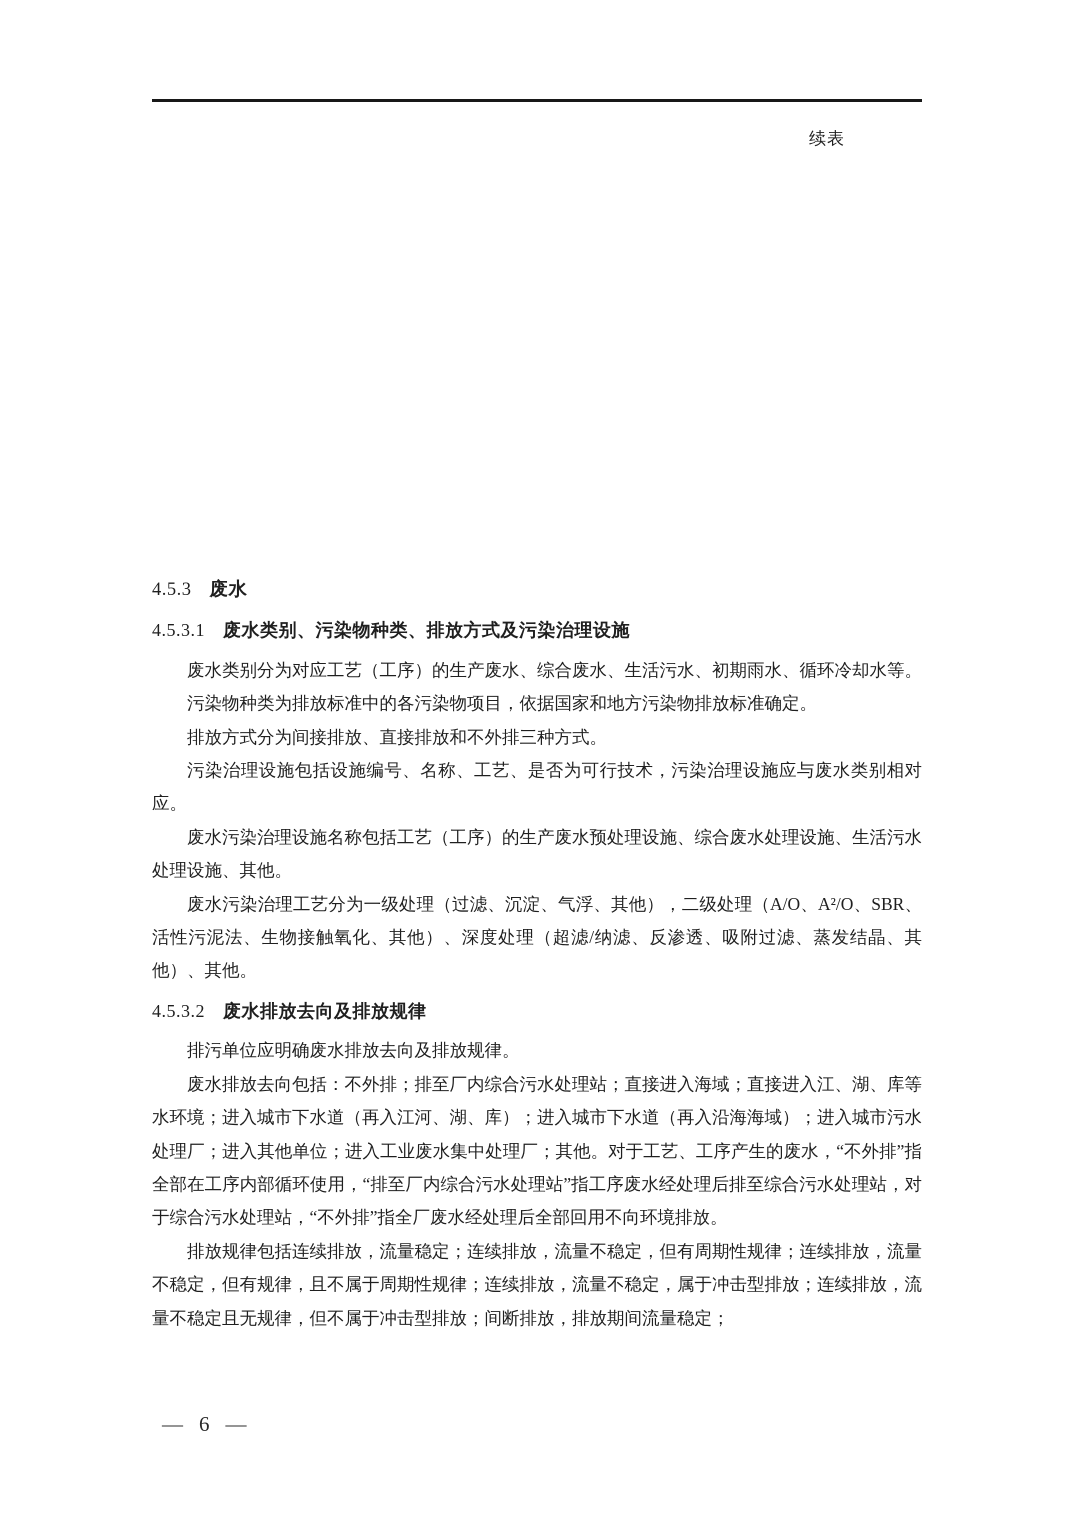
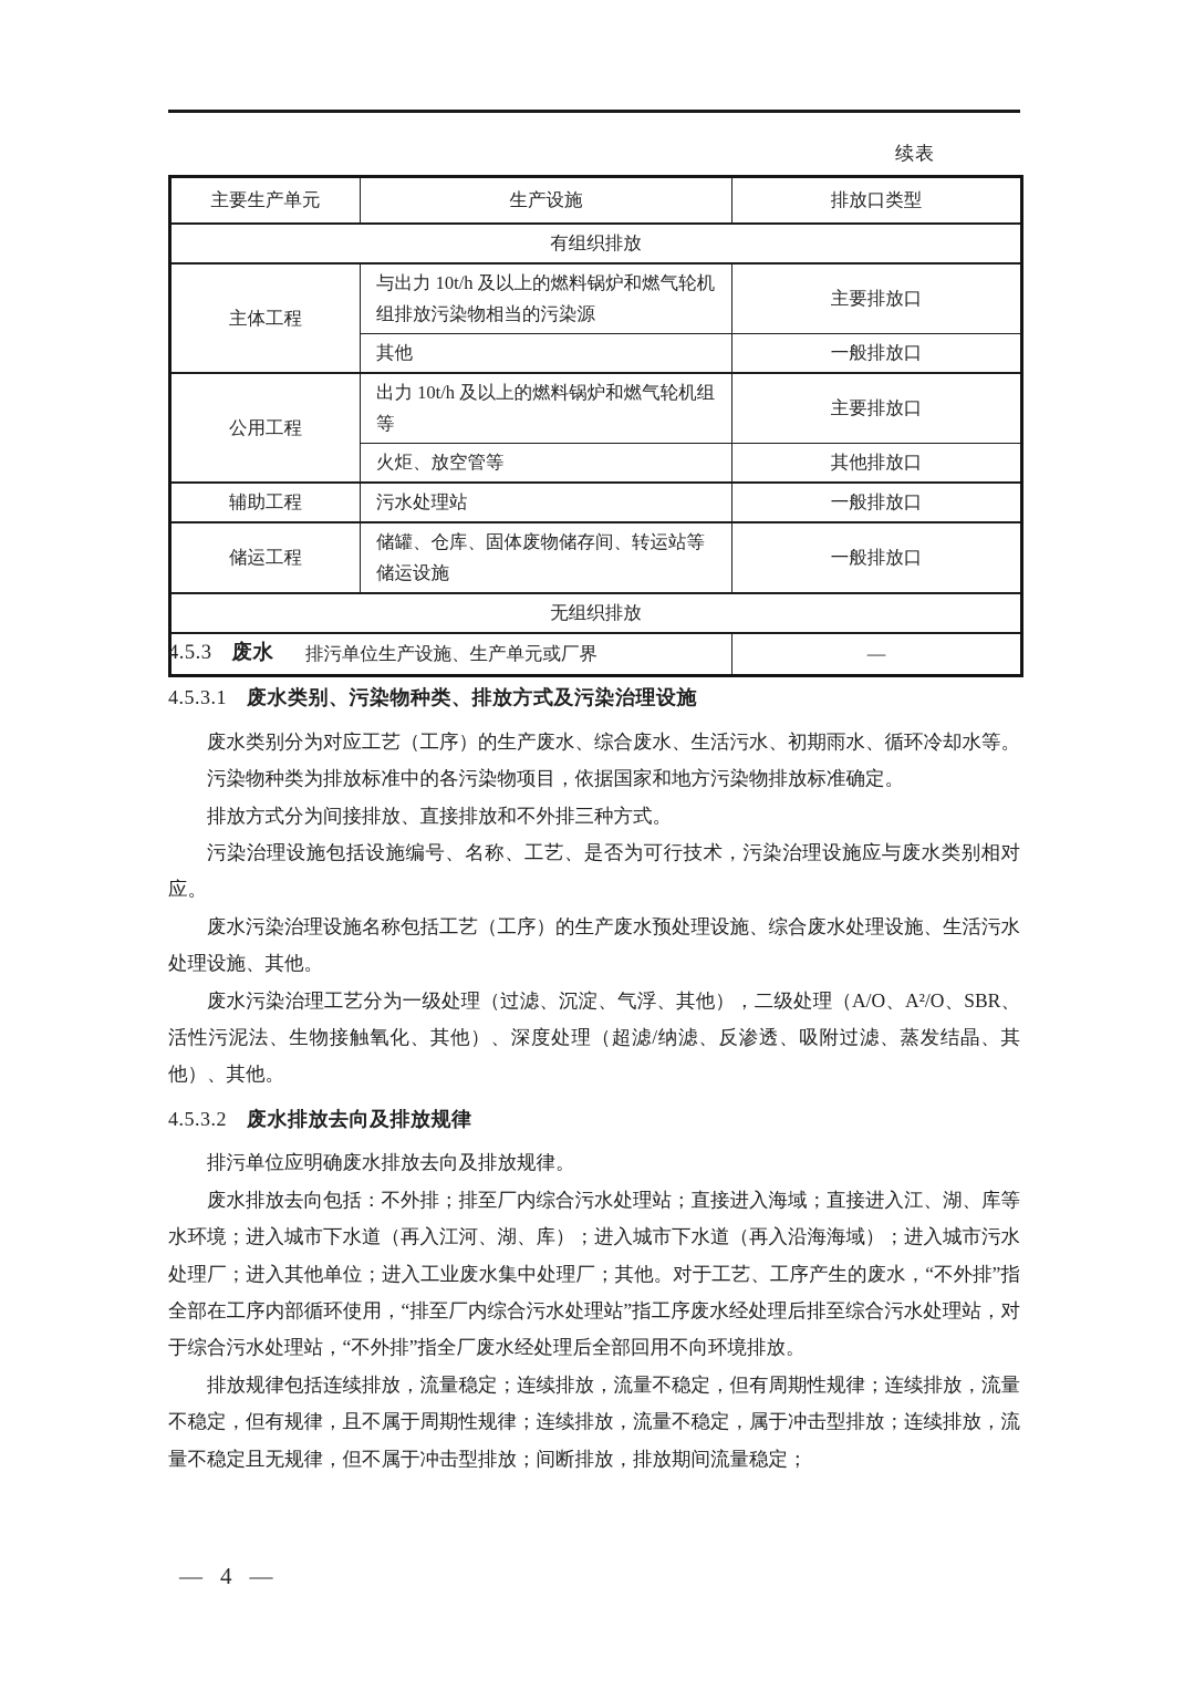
  续表
+ 主要生产单元	生产设施	排放口类型
+ 有组织排放
+ 主体工程	与出力 10t/h 及以上的燃料锅炉和燃气轮机组排放污染物相当的污染源	主要排放口
+ 其他	一般排放口
+ 公用工程	出力 10t/h 及以上的燃料锅炉和燃气轮机组等	主要排放口
+ 火炬、放空管等	其他排放口
+ 辅助工程	污水处理站	一般排放口
+ 储运工程	储罐、仓库、固体废物储存间、转运站等储运设施	一般排放口
+ 无组织排放
+ 排污单位生产设施、生产单元或厂界	—
  4.5.3 废水
  4.5.3.1 废水类别、污染物种类、排放方式及污染治理设施
  废水类别分为对应工艺（工序）的生产废水、综合废水、生活污水、初期雨水、循环冷却水等。
  污染物种类为排放标准中的各污染物项目，依据国家和地方污染物排放标准确定。
  排放方式分为间接排放、直接排放和不外排三种方式。
  污染治理设施包括设施编号、名称、工艺、是否为可行技术，污染治理设施应与废水类别相对应。
  废水污染治理设施名称包括工艺（工序）的生产废水预处理设施、综合废水处理设施、生活污水处理设施、其他。
  废水污染治理工艺分为一级处理（过滤、沉淀、气浮、其他），二级处理（A/O、A²/O、SBR、活性污泥法、生物接触氧化、其他）、深度处理（超滤/纳滤、反渗透、吸附过滤、蒸发结晶、其他）、其他。
  4.5.3.2 废水排放去向及排放规律
  排污单位应明确废水排放去向及排放规律。
  废水排放去向包括：不外排；排至厂内综合污水处理站；直接进入海域；直接进入江、湖、库等水环境；进入城市下水道（再入江河、湖、库）；进入城市下水道（再入沿海海域）；进入城市污水处理厂；进入其他单位；进入工业废水集中处理厂；其他。对于工艺、工序产生的废水，“不外排”指全部在工序内部循环使用，“排至厂内综合污水处理站”指工序废水经处理后排至综合污水处理站，对于综合污水处理站，“不外排”指全厂废水经处理后全部回用不向环境排放。
  排放规律包括连续排放，流量稳定；连续排放，流量不稳定，但有周期性规律；连续排放，流量不稳定，但有规律，且不属于周期性规律；连续排放，流量不稳定，属于冲击型排放；连续排放，流量不稳定且无规律，但不属于冲击型排放；间断排放，排放期间流量稳定；
  —
- 6
+ 4
  —
